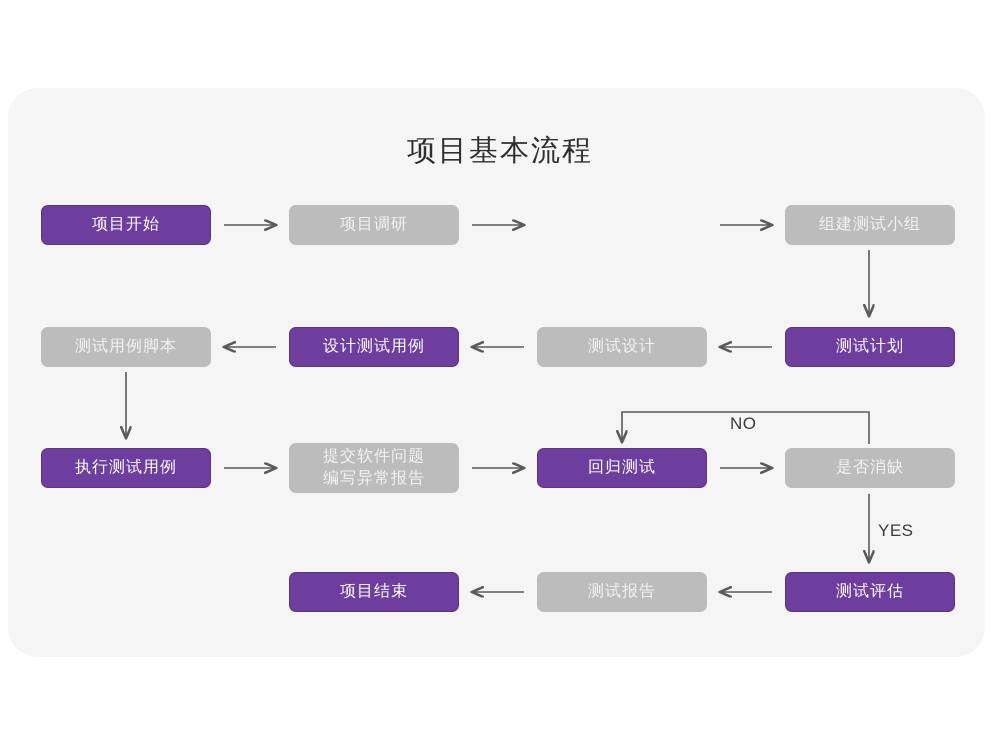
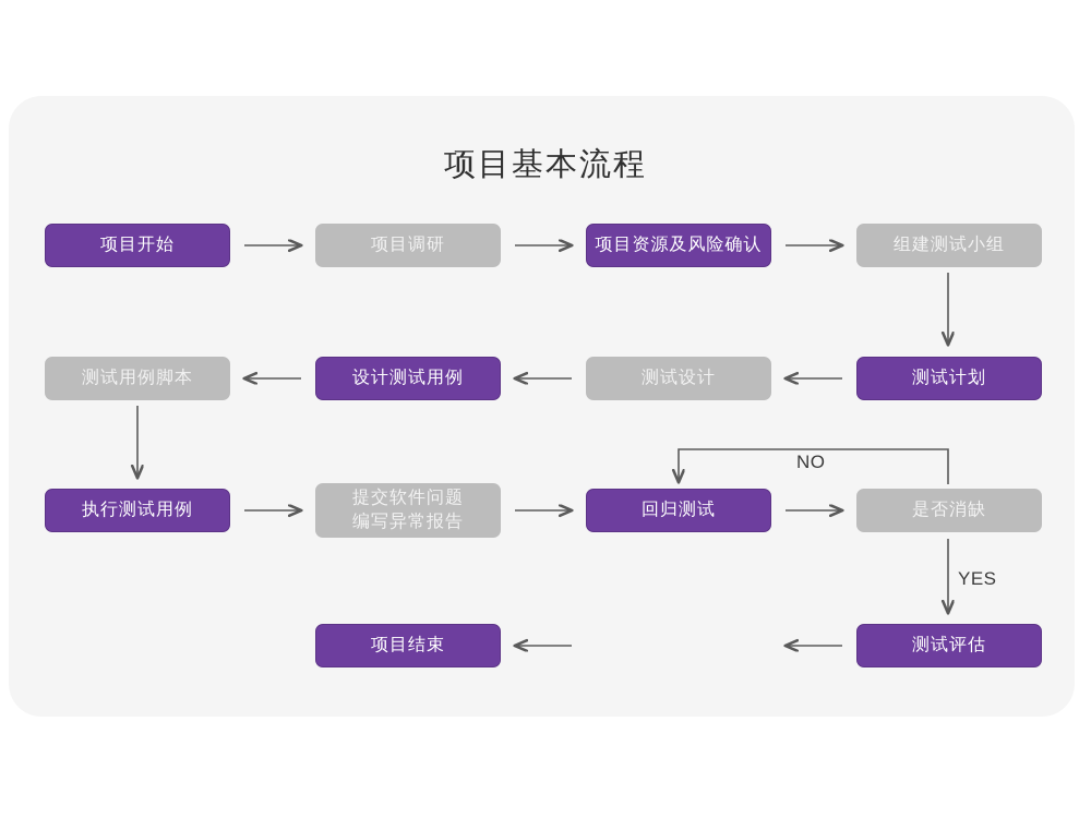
  项目基本流程
  NO
  YES
  项目开始
  项目调研
+ 项目资源及风险确认
  组建测试小组
  测试用例脚本
  设计测试用例
  测试设计
  测试计划
  执行测试用例
  提交软件问题
  编写异常报告
  回归测试
  是否消缺
  项目结束
- 测试报告
  测试评估
